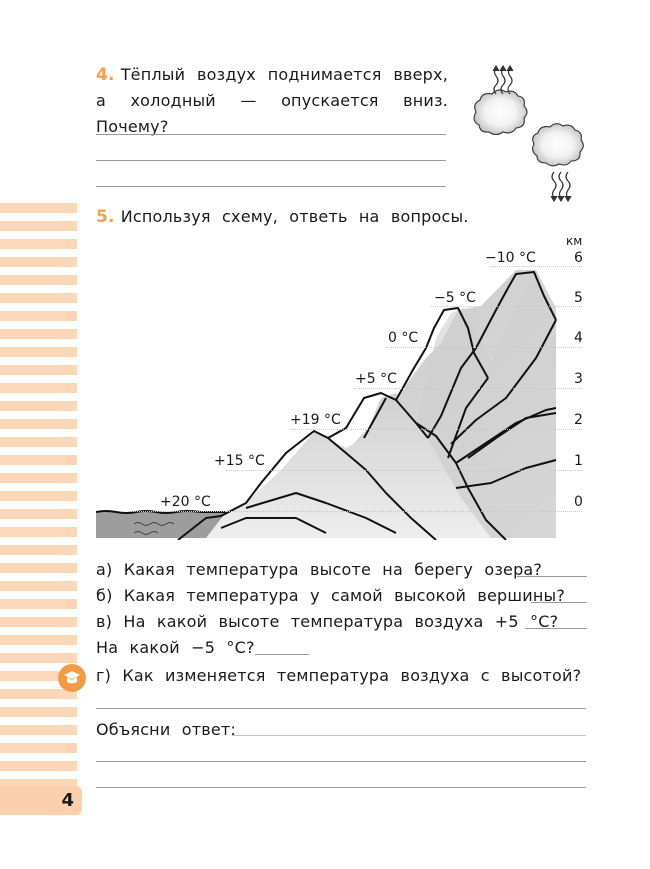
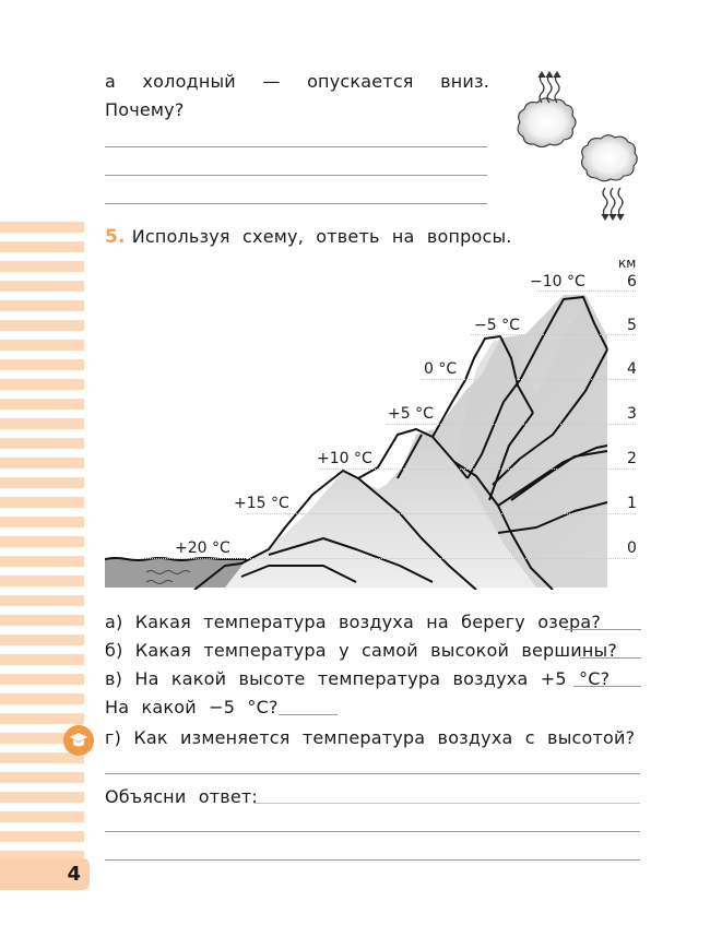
  4
- 4.
- Тёплый воздух поднимается вверх,
  а холодный — опускается вниз. Почему?
  5. Используя схему, ответь на вопросы.
  км
  6
  5
  4
  3
  2
  1
  0
  −10 °C
  −5 °C
  0 °C
  +5 °C
- +19 °C
+ +10 °C
  +15 °C
  +20 °C
- а) Какая температура высоте на берегу озера?
+ а) Какая температура воздуха на берегу озера?
  б) Какая температура у самой высокой вершины?
  в) На какой высоте температура воздуха +5 °C?
  На какой −5 °C?
  г) Как изменяется температура воздуха с высотой?
  Объясни ответ:
